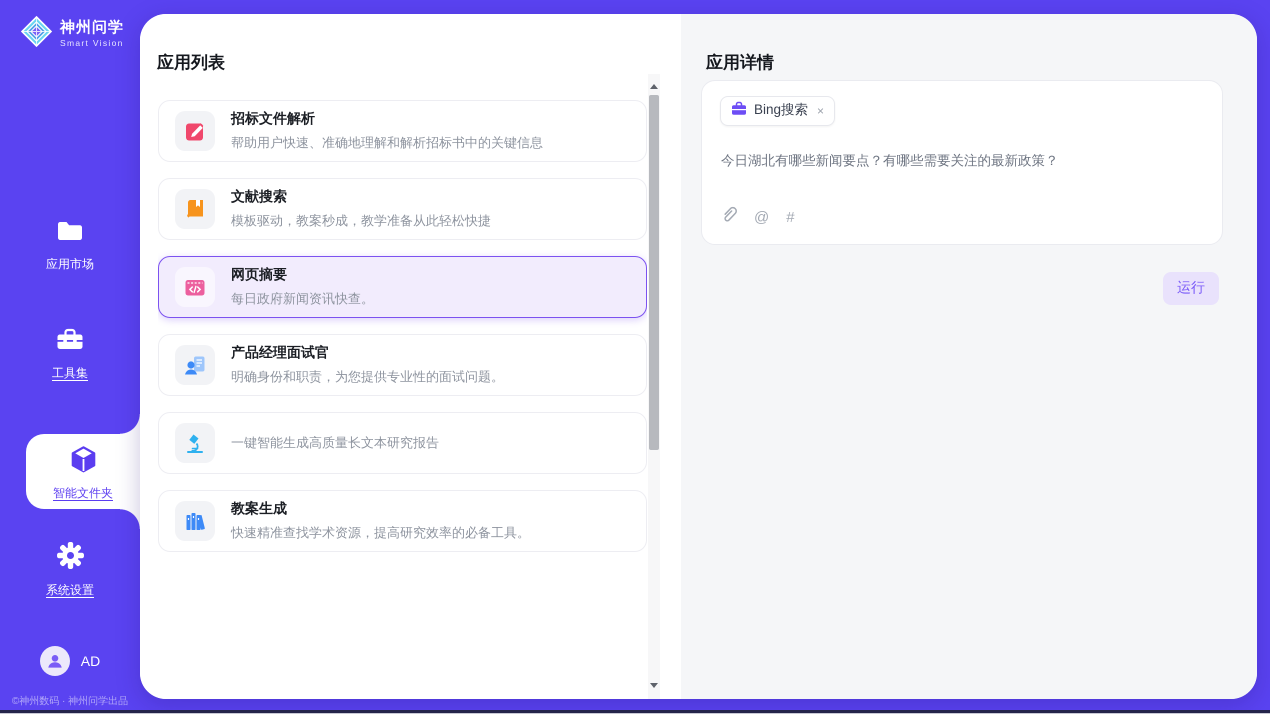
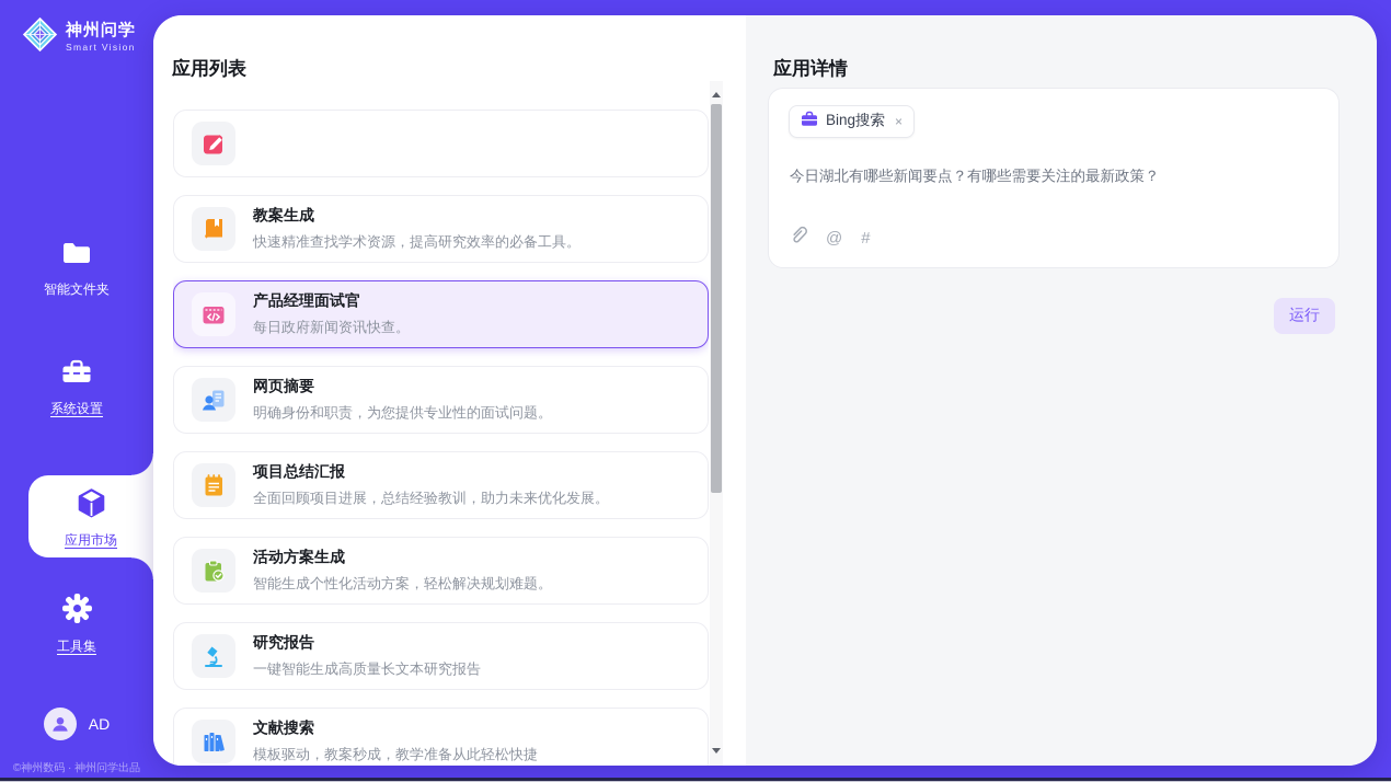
  神州问学
  Smart Vision
- 应用市场
+ 智能文件夹
- 工具集
+ 系统设置
- 智能文件夹
+ 应用市场
- 系统设置
+ 工具集
  AD
  ©神州数码 · 神州问学出品
  应用列表
- 招标文件解析
- 帮助用户快速、准确地理解和解析招标书中的关键信息
- 文献搜索
+ 教案生成
- 模板驱动，教案秒成，教学准备从此轻松快捷
+ 快速精准查找学术资源，提高研究效率的必备工具。
- 网页摘要
+ 产品经理面试官
  每日政府新闻资讯快查。
- 产品经理面试官
+ 网页摘要
  明确身份和职责，为您提供专业性的面试问题。
+ 项目总结汇报
+ 全面回顾项目进展，总结经验教训，助力未来优化发展。
+ 活动方案生成
+ 智能生成个性化活动方案，轻松解决规划难题。
+ 研究报告
  一键智能生成高质量长文本研究报告
- 教案生成
+ 文献搜索
- 快速精准查找学术资源，提高研究效率的必备工具。
+ 模板驱动，教案秒成，教学准备从此轻松快捷
  应用详情
  Bing搜索
  ×
  今日湖北有哪些新闻要点？有哪些需要关注的最新政策？
  @
  #
  运行
